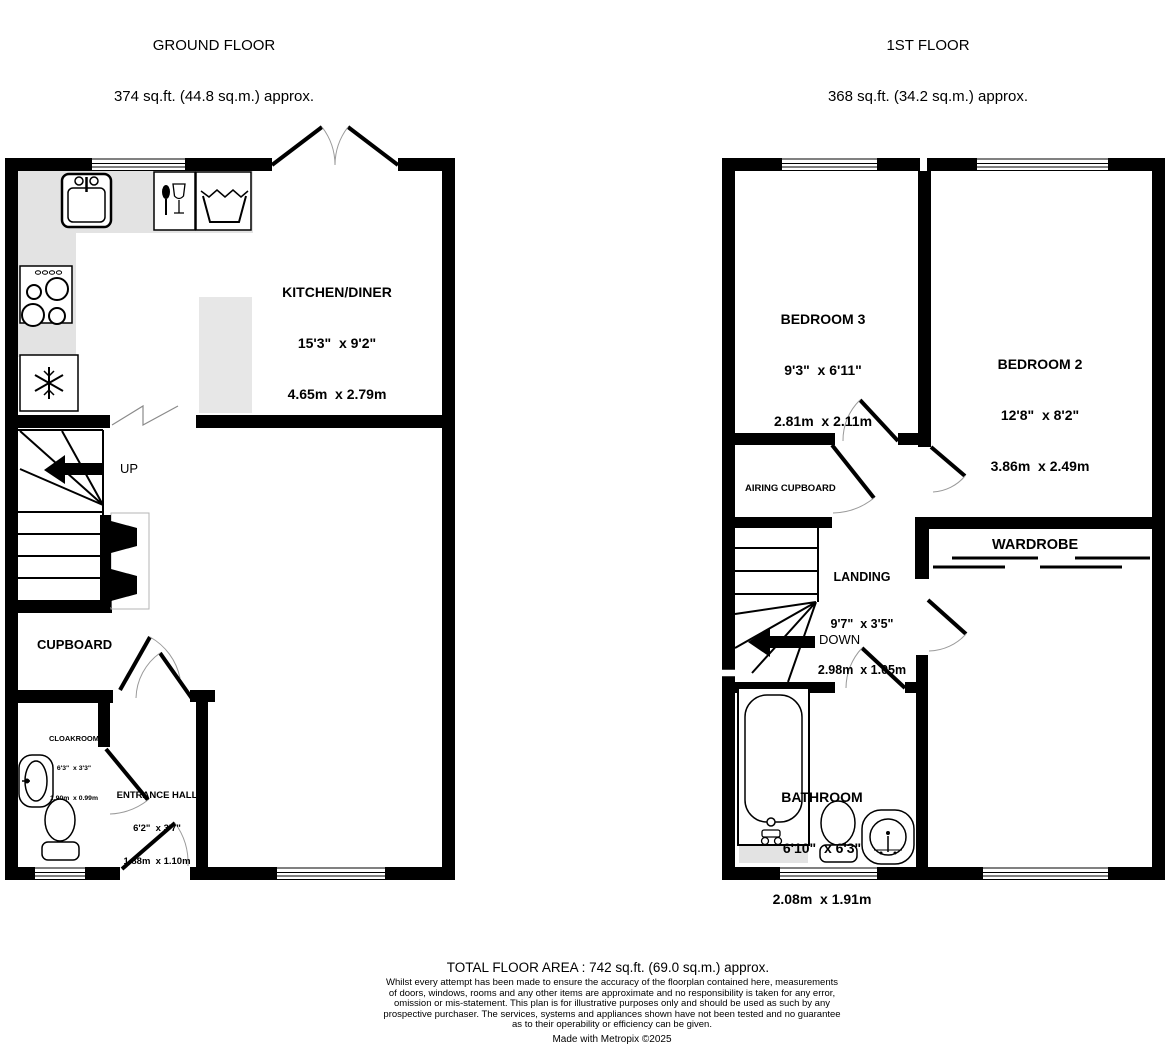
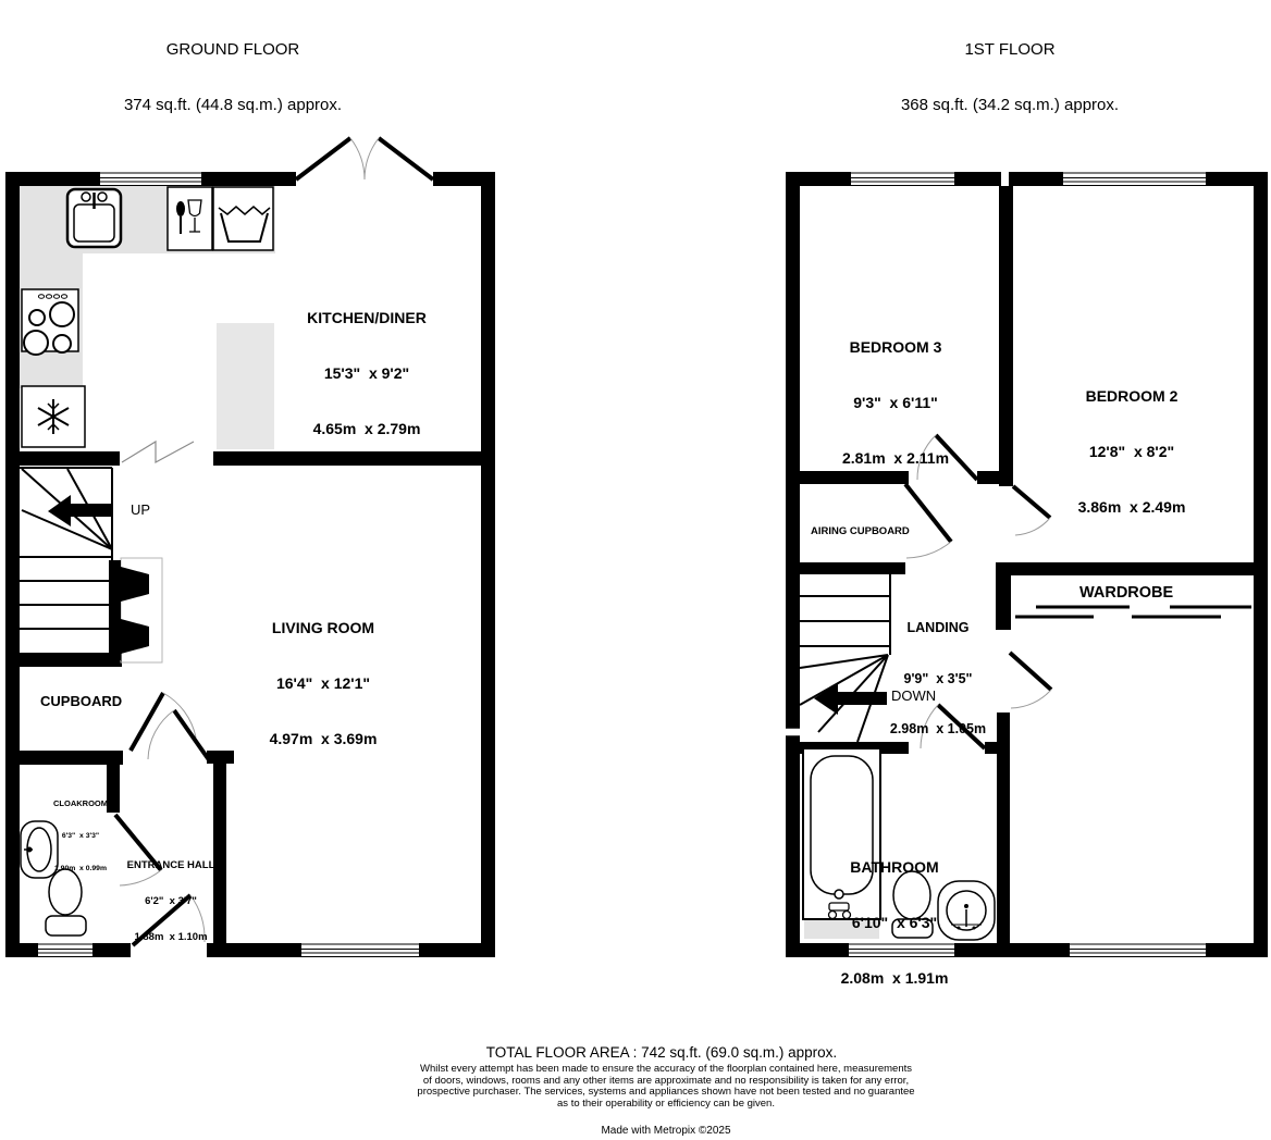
  GROUND FLOOR
  374 sq.ft. (44.8 sq.m.) approx.
  1ST FLOOR
  368 sq.ft. (34.2 sq.m.) approx.
  KITCHEN/DINER
  15'3" x 9'2"
  4.65m x 2.79m
+ LIVING ROOM
+ 16'4" x 12'1"
+ 4.97m x 3.69m
  CUPBOARD
  UP
  CLOAKROOM
  ENTRANCE HALL
  6'2" x 3'7"
  1.88m x 1.10m
  BEDROOM 3
  9'3" x 6'11"
  2.81m x 2.11m
  BEDROOM 2
  12'8" x 8'2"
  3.86m x 2.49m
  AIRING CUPBOARD
  LANDING
- 9'7" x 3'5"
+ 9'9" x 3'5"
  2.98m x 1.05m
  WARDROBE
  DOWN
  BATHROOM
  6'10" x 6'3"
  2.08m x 1.91m
  TOTAL FLOOR AREA : 742 sq.ft. (69.0 sq.m.) approx.
  Whilst every attempt has been made to ensure the accuracy of the floorplan contained here, measurements
  of doors, windows, rooms and any other items are approximate and no responsibility is taken for any error,
- omission or mis-statement. This plan is for illustrative purposes only and should be used as such by any
  prospective purchaser. The services, systems and appliances shown have not been tested and no guarantee
  as to their operability or efficiency can be given.
  Made with Metropix ©2025
